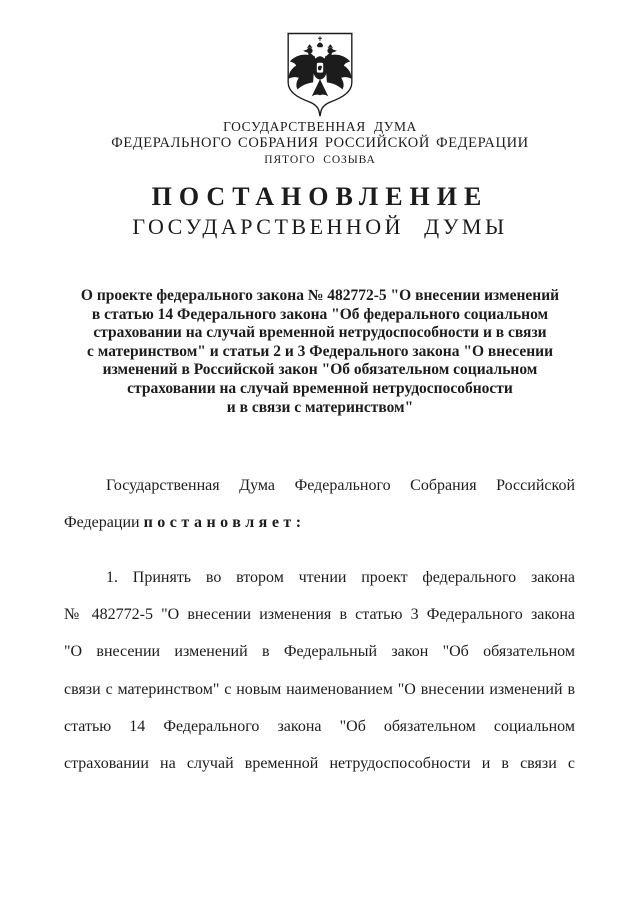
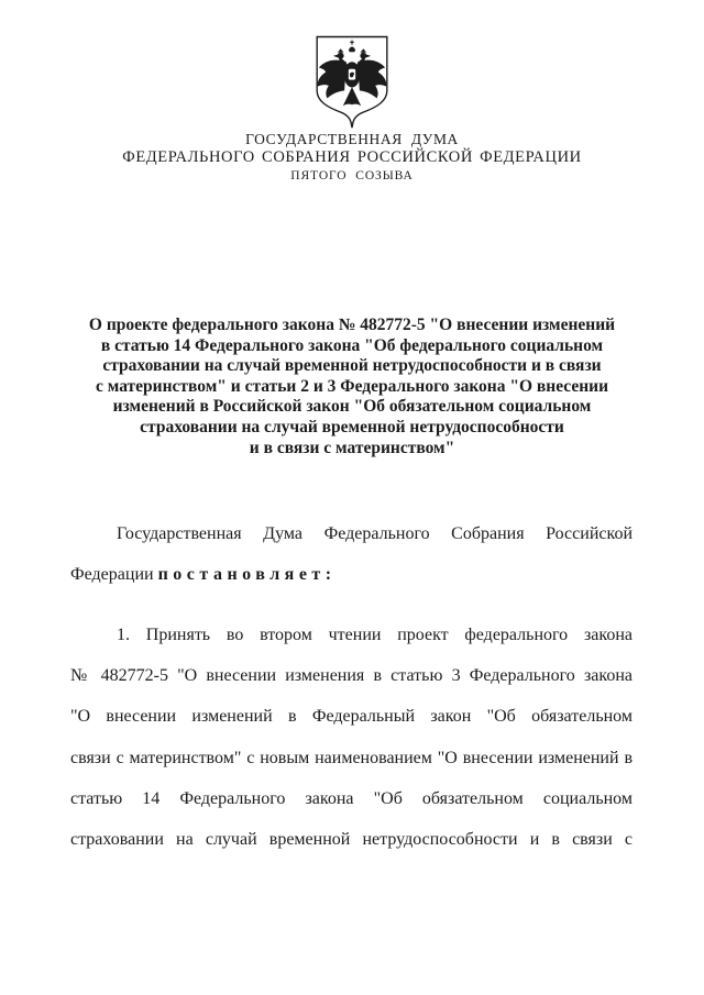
  ГОСУДАРСТВЕННАЯ ДУМА
  ФЕДЕРАЛЬНОГО СОБРАНИЯ РОССИЙСКОЙ ФЕДЕРАЦИИ
  ПЯТОГО СОЗЫВА
- ПОСТАНОВЛЕНИЕ
- ГОСУДАРСТВЕННОЙ ДУМЫ
  О проекте федерального закона № 482772-5 "О внесении изменений
  в статью 14 Федерального закона "Об федерального социальном
  страховании на случай временной нетрудоспособности и в связи
  с материнством" и статьи 2 и 3 Федерального закона "О внесении
  изменений в Российской закон "Об обязательном социальном
  страховании на случай временной нетрудоспособности
  и в связи с материнством"
  Государственная Дума Федерального Собрания Российской
  Федерации постановляет:
  1. Принять во втором чтении проект федерального закона
  № 482772-5 "О внесении изменения в статью 3 Федерального закона
  "О внесении изменений в Федеральный закон "Об обязательном
  связи с материнством" с новым наименованием "О внесении изменений в
  статью 14 Федерального закона "Об обязательном социальном
  страховании на случай временной нетрудоспособности и в связи с
